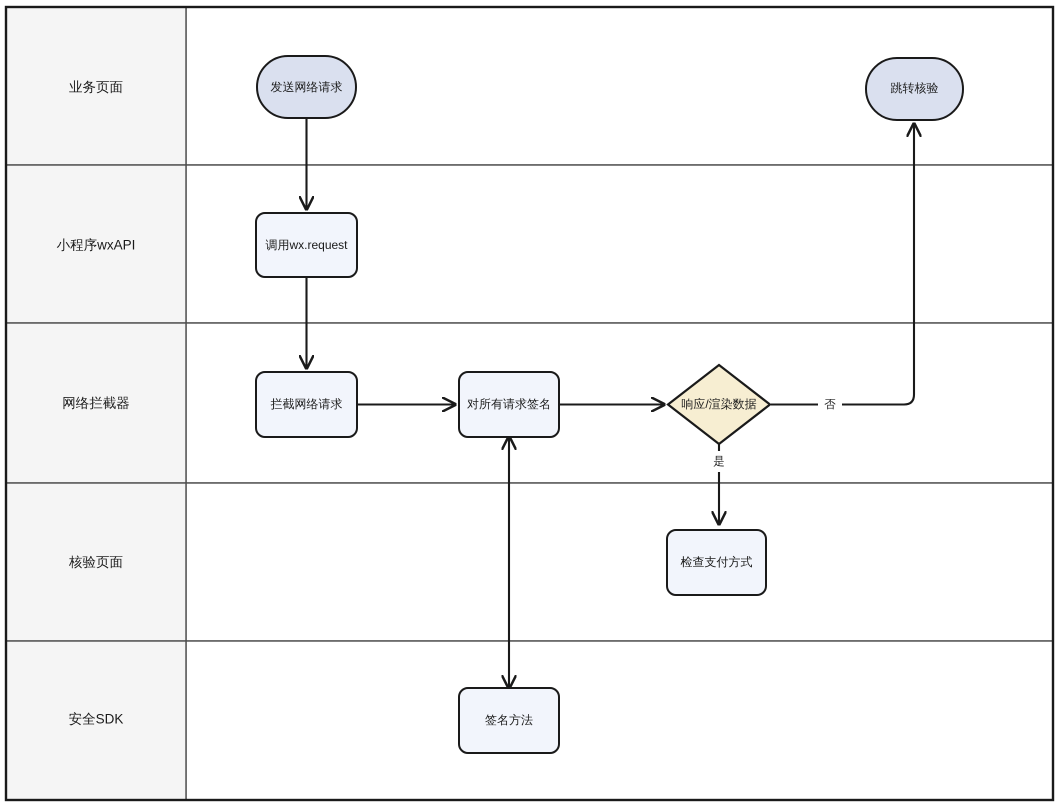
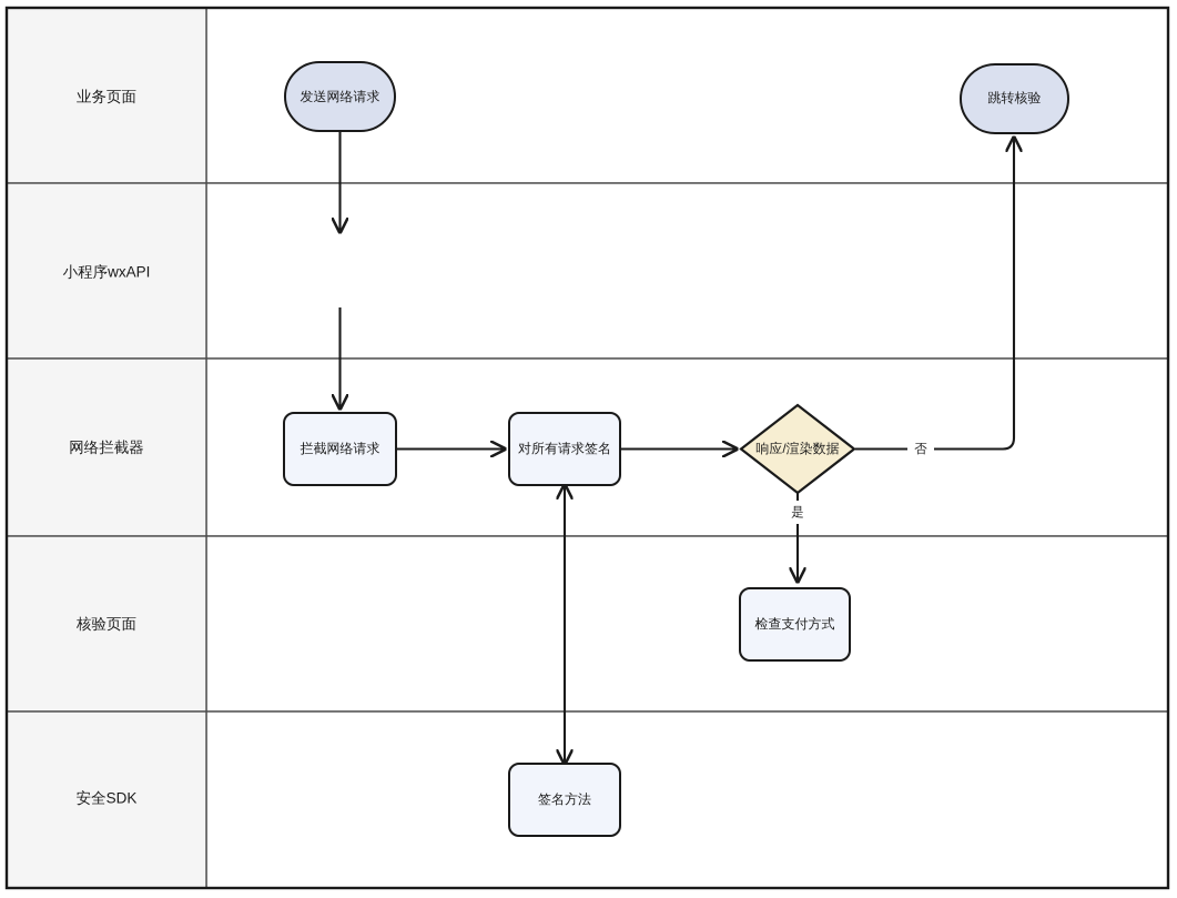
  业务页面
  小程序wxAPI
  网络拦截器
  核验页面
  安全SDK
  否
  是
  发送网络请求
  跳转核验
- 调用wx.request
  拦截网络请求
  对所有请求签名
  响应/渲染数据
  检查支付方式
  签名方法
